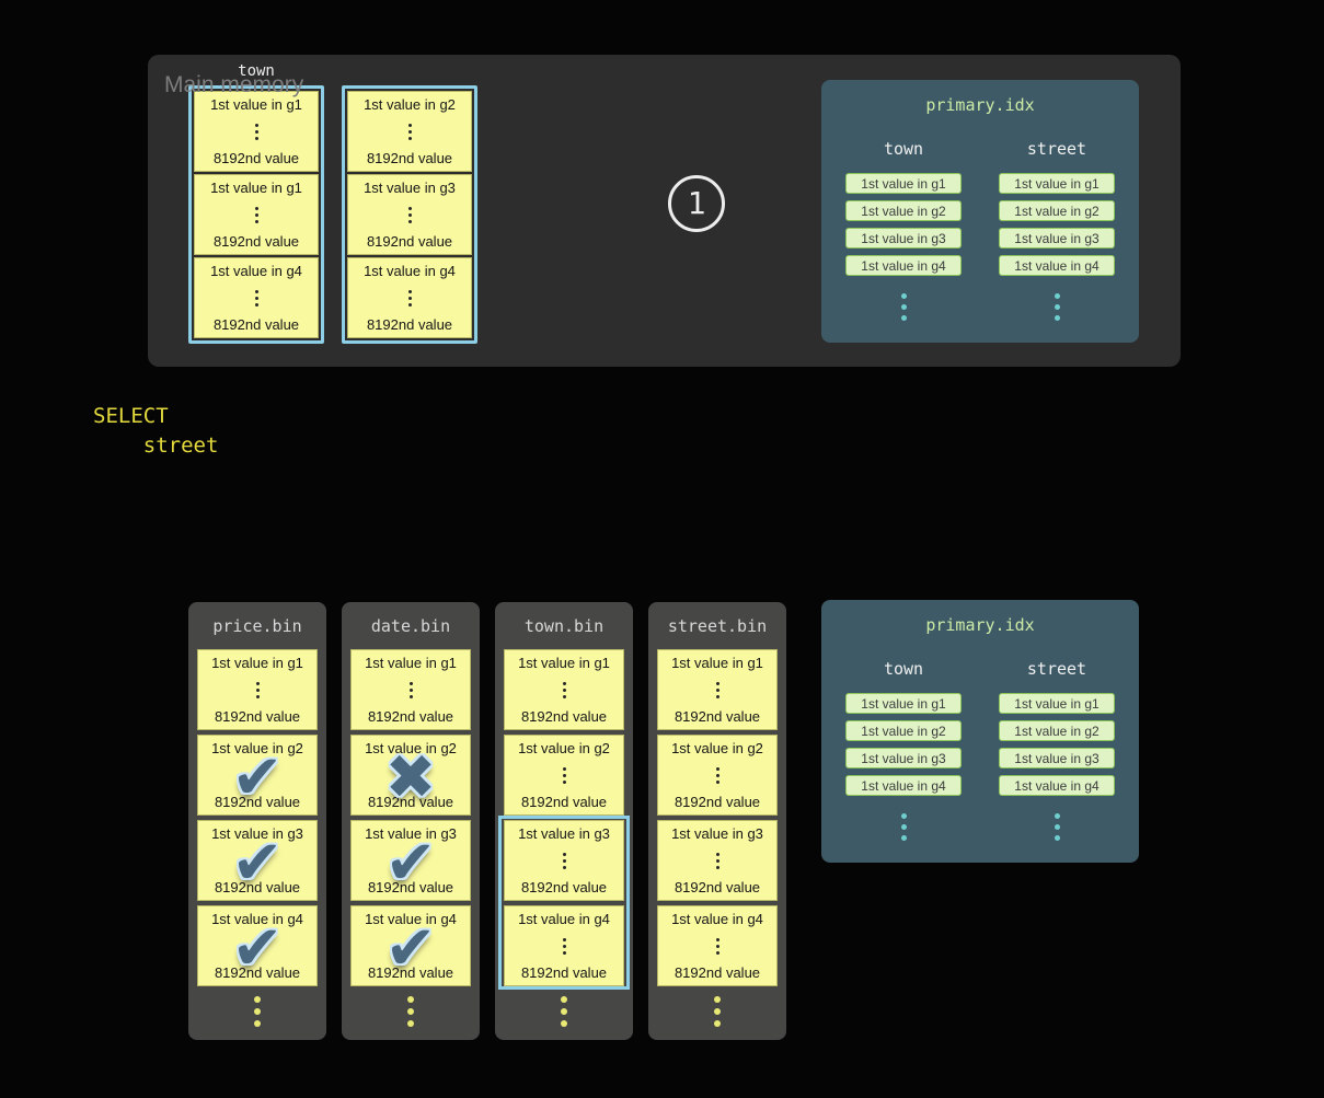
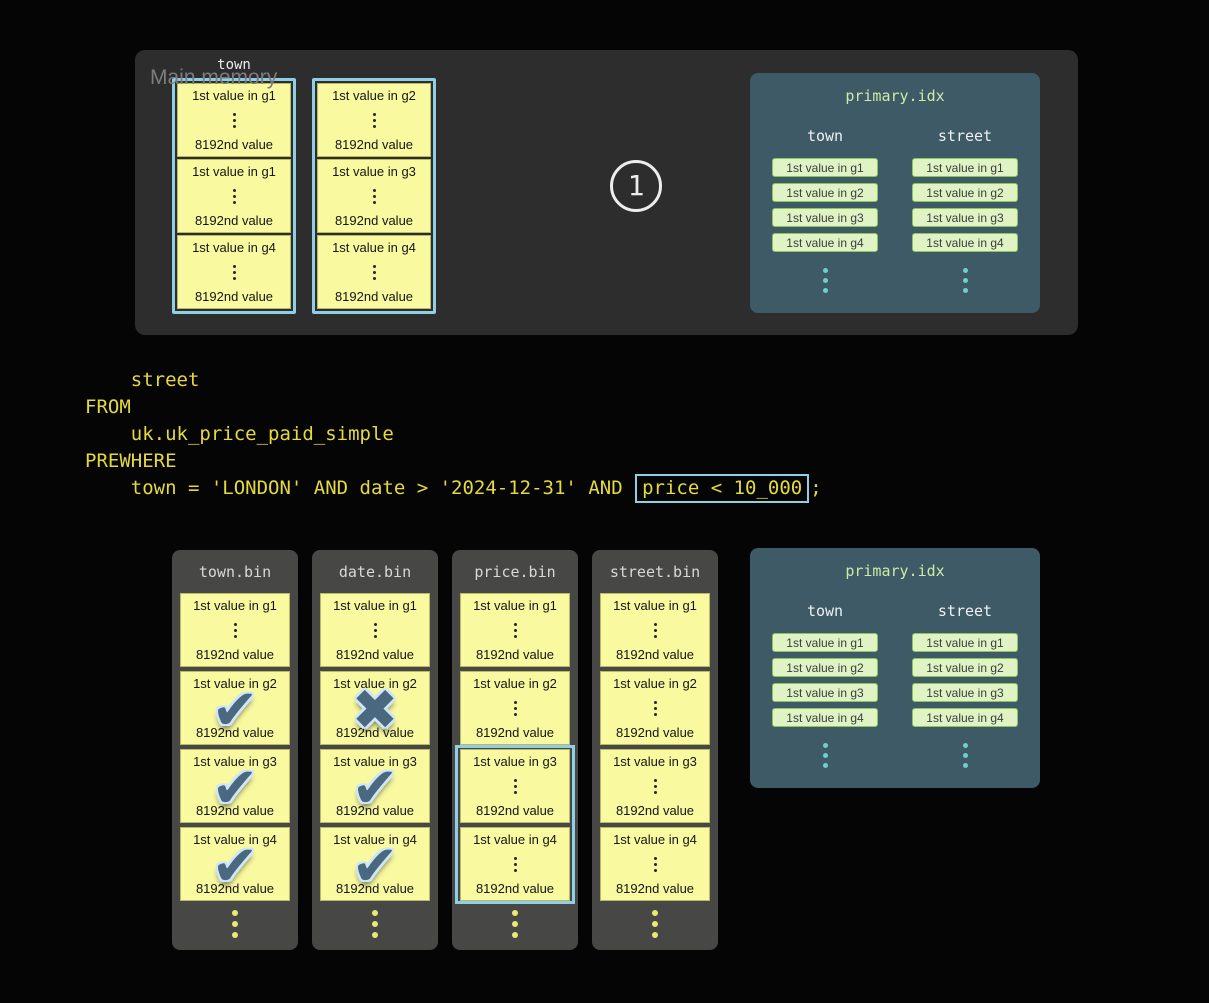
  Main memory
  town
  1st value in g1
  8192nd value
  1st value in g1
  8192nd value
  1st value in g4
  8192nd value
  1st value in g2
  8192nd value
  1st value in g3
  8192nd value
  1st value in g4
  8192nd value
  1
  primary.idx
  town
  1st value in g1
  1st value in g2
  1st value in g3
  1st value in g4
  street
  1st value in g1
  1st value in g2
  1st value in g3
  1st value in g4
- SELECT
  street
+ FROM
+ uk.uk_price_paid_simple
+ PREWHERE
+ town = 'LONDON' AND date > '2024-12-31' AND price < 10_000 ;
- price.bin
+ town.bin
  1st value in g1
  8192nd value
  1st value in g2
  8192nd value
  ✔
  1st value in g3
  8192nd value
  ✔
  1st value in g4
  8192nd value
  ✔
  date.bin
  1st value in g1
  8192nd value
  1st value in g2
  8192nd value
  ✖
  1st value in g3
  8192nd value
  ✔
  1st value in g4
  8192nd value
  ✔
- town.bin
+ price.bin
  1st value in g1
  8192nd value
  1st value in g2
  8192nd value
  1st value in g3
  8192nd value
  1st value in g4
  8192nd value
  street.bin
  1st value in g1
  8192nd value
  1st value in g2
  8192nd value
  1st value in g3
  8192nd value
  1st value in g4
  8192nd value
  primary.idx
  town
  1st value in g1
  1st value in g2
  1st value in g3
  1st value in g4
  street
  1st value in g1
  1st value in g2
  1st value in g3
  1st value in g4
